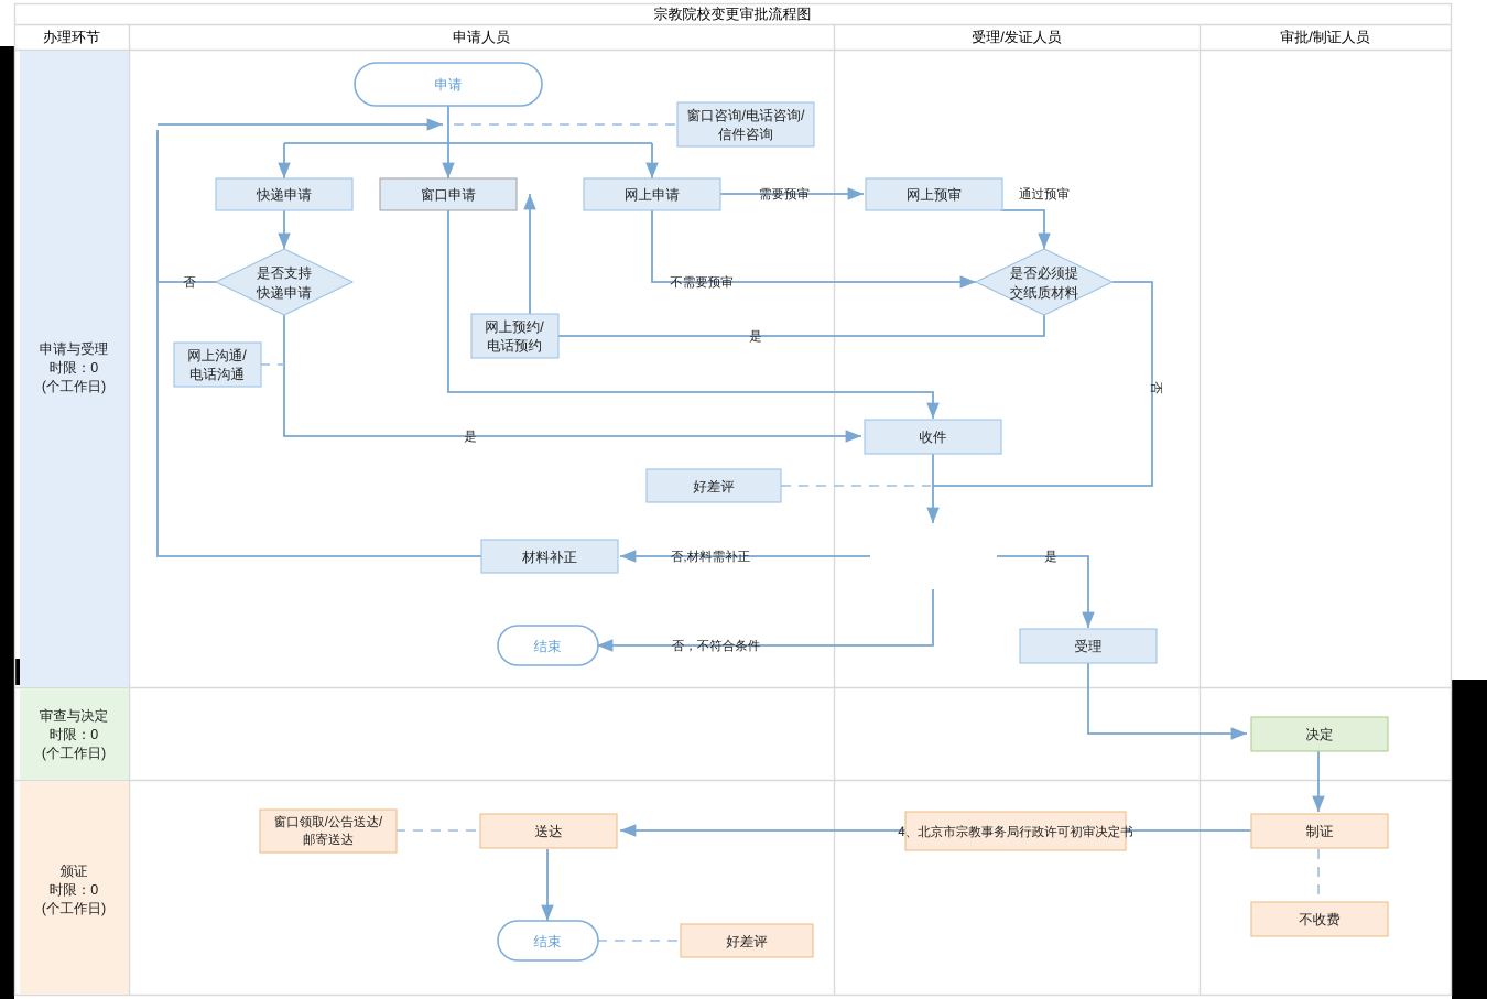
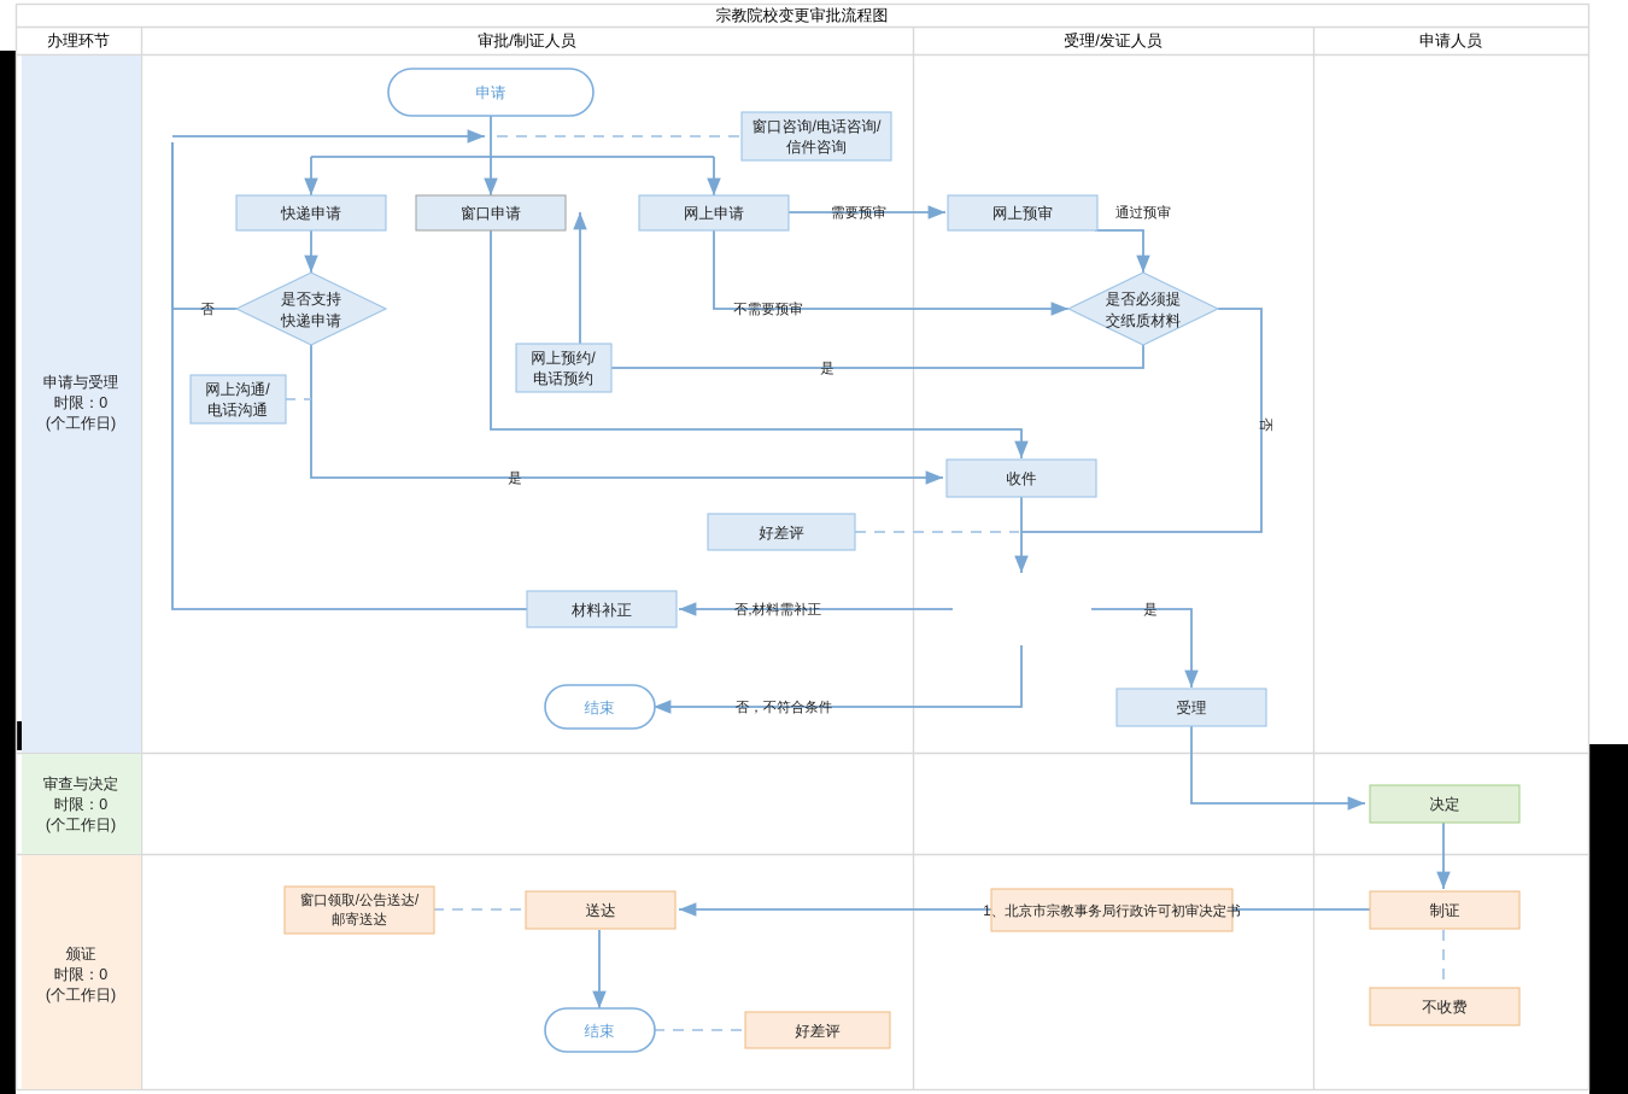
  宗教院校变更审批流程图
  办理环节
- 申请人员
+ 审批/制证人员
  受理/发证人员
- 审批/制证人员
+ 申请人员
  申请与受理
  时限：0
  (个工作日)
  审查与决定
  时限：0
  (个工作日)
  颁证
  时限：0
  (个工作日)
  申请
  窗口咨询/电话咨询/
  信件咨询
  快递申请
  窗口申请
  网上申请
  网上预审
  是否支持
  快递申请
  是否必须提
  交纸质材料
  网上沟通/
  电话沟通
  网上预约/
  电话预约
  收件
  好差评
  材料补正
  结束
  受理
  决定
  制证
  不收费
- 4、北京市宗教事务局行政许可初审决定书
+ 1、北京市宗教事务局行政许可初审决定书
  送达
  窗口领取/公告送达/
  邮寄送达
  结束
  好差评
  需要预审
  通过预审
  不需要预审
  否
  是
  是
  否,材料需补正
  否，不符合条件
  是
